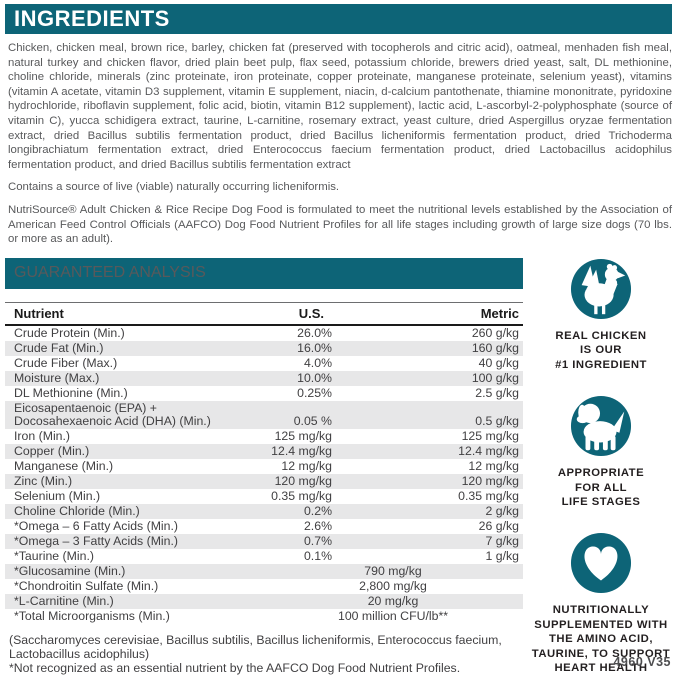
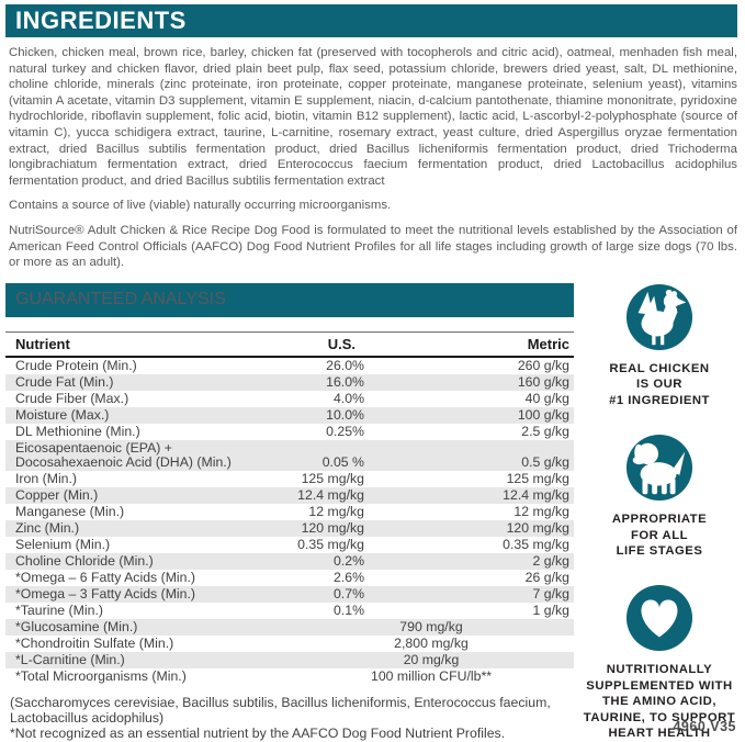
  INGREDIENTS
  Chicken, chicken meal, brown rice, barley, chicken fat (preserved with tocopherols and citric acid), oatmeal, menhaden fish meal, natural turkey and chicken flavor, dried plain beet pulp, flax seed, potassium chloride, brewers dried yeast, salt, DL methionine, choline chloride, minerals (zinc proteinate, iron proteinate, copper proteinate, manganese proteinate, selenium yeast), vitamins (vitamin A acetate, vitamin D3 supplement, vitamin E supplement, niacin, d-calcium pantothenate, thiamine mononitrate, pyridoxine hydrochloride, riboflavin supplement, folic acid, biotin, vitamin B12 supplement), lactic acid, L-ascorbyl-2-polyphosphate (source of vitamin C), yucca schidigera extract, taurine, L-carnitine, rosemary extract, yeast culture, dried Aspergillus oryzae fermentation extract, dried Bacillus subtilis fermentation product, dried Bacillus licheniformis fermentation product, dried Trichoderma longibrachiatum fermentation extract, dried Enterococcus faecium fermentation product, dried Lactobacillus acidophilus fermentation product, and dried Bacillus subtilis fermentation extract
- Contains a source of live (viable) naturally occurring licheniformis.
+ Contains a source of live (viable) naturally occurring microorganisms.
  NutriSource® Adult Chicken & Rice Recipe Dog Food is formulated to meet the nutritional levels established by the Association of American Feed Control Officials (AAFCO) Dog Food Nutrient Profiles for all life stages including growth of large size dogs (70 lbs. or more as an adult).
  GUARANTEED ANALYSIS
  Nutrient
  U.S.
  Metric
  Crude Protein (Min.)
  26.0%
  260 g/kg
  Crude Fat (Min.)
  16.0%
  160 g/kg
  Crude Fiber (Max.)
  4.0%
  40 g/kg
  Moisture (Max.)
  10.0%
  100 g/kg
  DL Methionine (Min.)
  0.25%
  2.5 g/kg
  Eicosapentaenoic (EPA) +
  Docosahexaenoic Acid (DHA) (Min.)
  0.05 %
  0.5 g/kg
  Iron (Min.)
  125 mg/kg
  125 mg/kg
  Copper (Min.)
  12.4 mg/kg
  12.4 mg/kg
  Manganese (Min.)
  12 mg/kg
  12 mg/kg
  Zinc (Min.)
  120 mg/kg
  120 mg/kg
  Selenium (Min.)
  0.35 mg/kg
  0.35 mg/kg
  Choline Chloride (Min.)
  0.2%
  2 g/kg
  *Omega – 6 Fatty Acids (Min.)
  2.6%
  26 g/kg
  *Omega – 3 Fatty Acids (Min.)
  0.7%
  7 g/kg
  *Taurine (Min.)
  0.1%
  1 g/kg
  *Glucosamine (Min.)
  790 mg/kg
  *Chondroitin Sulfate (Min.)
  2,800 mg/kg
  *L-Carnitine (Min.)
  20 mg/kg
  *Total Microorganisms (Min.)
  100 million CFU/lb**
  (Saccharomyces cerevisiae, Bacillus subtilis, Bacillus licheniformis, Enterococcus faecium,
  Lactobacillus acidophilus)
  *Not recognized as an essential nutrient by the AAFCO Dog Food Nutrient Profiles.
  REAL CHICKEN
  IS OUR
  #1 INGREDIENT
  APPROPRIATE
  FOR ALL
  LIFE STAGES
  NUTRITIONALLY
  SUPPLEMENTED WITH
  THE AMINO ACID,
  TAURINE, TO SUPPORT
  HEART HEALTH
  4960 V35
